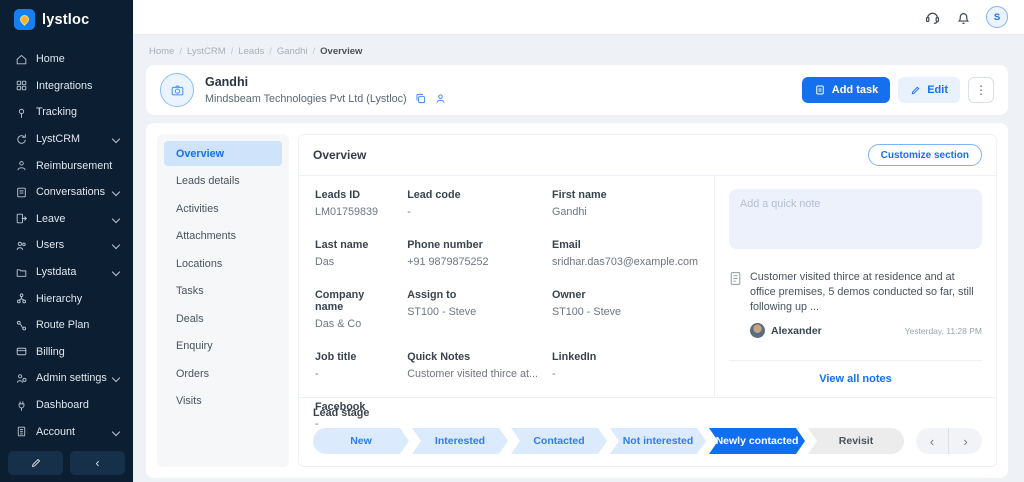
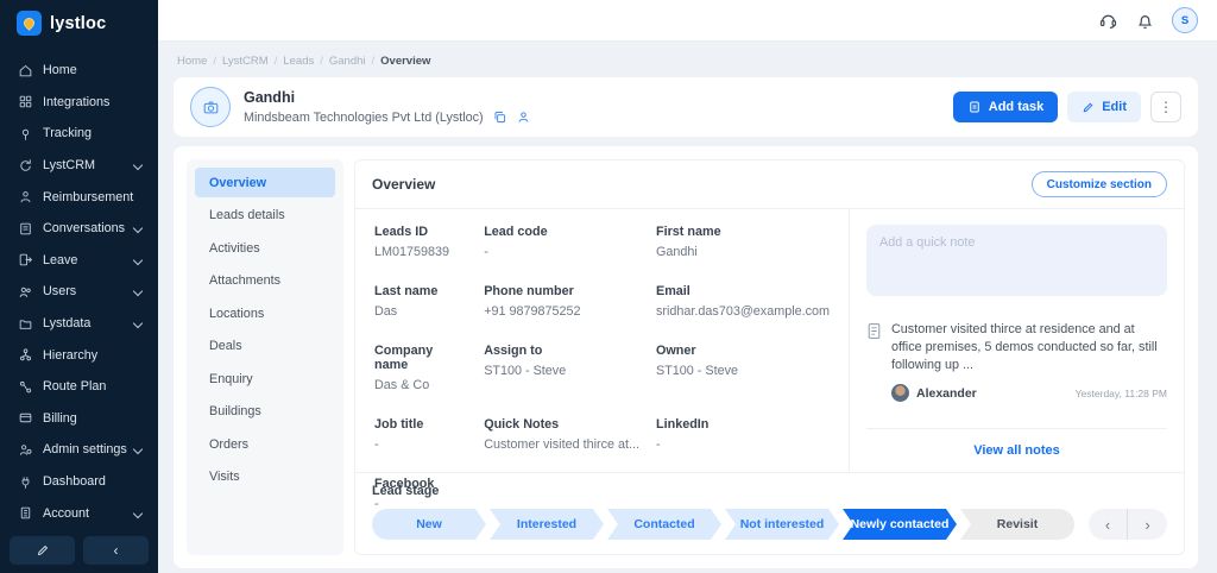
  lystloc
  Home
  Integrations
  Tracking
  LystCRM
  Reimbursement
  Conversations
  Leave
  Users
  Lystdata
  Hierarchy
  Route Plan
  Billing
  Admin settings
  Dashboard
  Account
  ‹
  S
  Home
  /
  LystCRM
  /
  Leads
  /
  Gandhi
  /
  Overview
  Gandhi
  Mindsbeam Technologies Pvt Ltd (Lystloc)
  Add task
  Edit
  ⋮
  Overview
  Leads details
  Activities
  Attachments
  Locations
- Tasks
  Deals
  Enquiry
+ Buildings
  Orders
  Visits
  Overview
  Customize section
  Leads ID
  LM01759839
  Lead code
  -
  First name
  Gandhi
  Last name
  Das
  Phone number
  +91 9879875252
  Email
  sridhar.das703@example.com
  Company name
  Das & Co
  Assign to
  ST100 - Steve
  Owner
  ST100 - Steve
  Job title
  -
  Quick Notes
  Customer visited thirce at...
  LinkedIn
  -
  Facebook
  -
  Add a quick note
  Customer visited thirce at residence and at office premises, 5 demos conducted so far, still following up ...
  Alexander
  Yesterday, 11:28 PM
  View all notes
  Lead stage
  New
  Interested
  Contacted
  Not interested
  Newly contacted
  Revisit
  ‹
  ›
